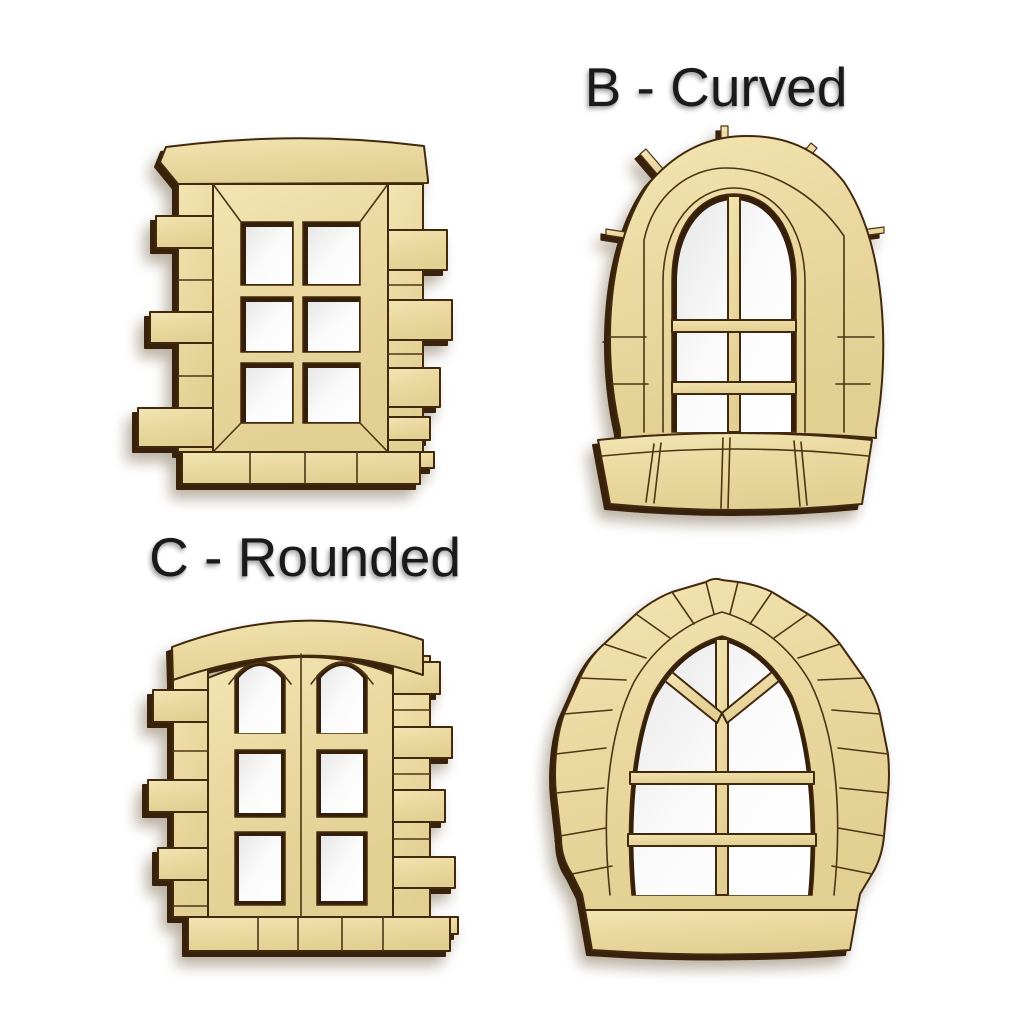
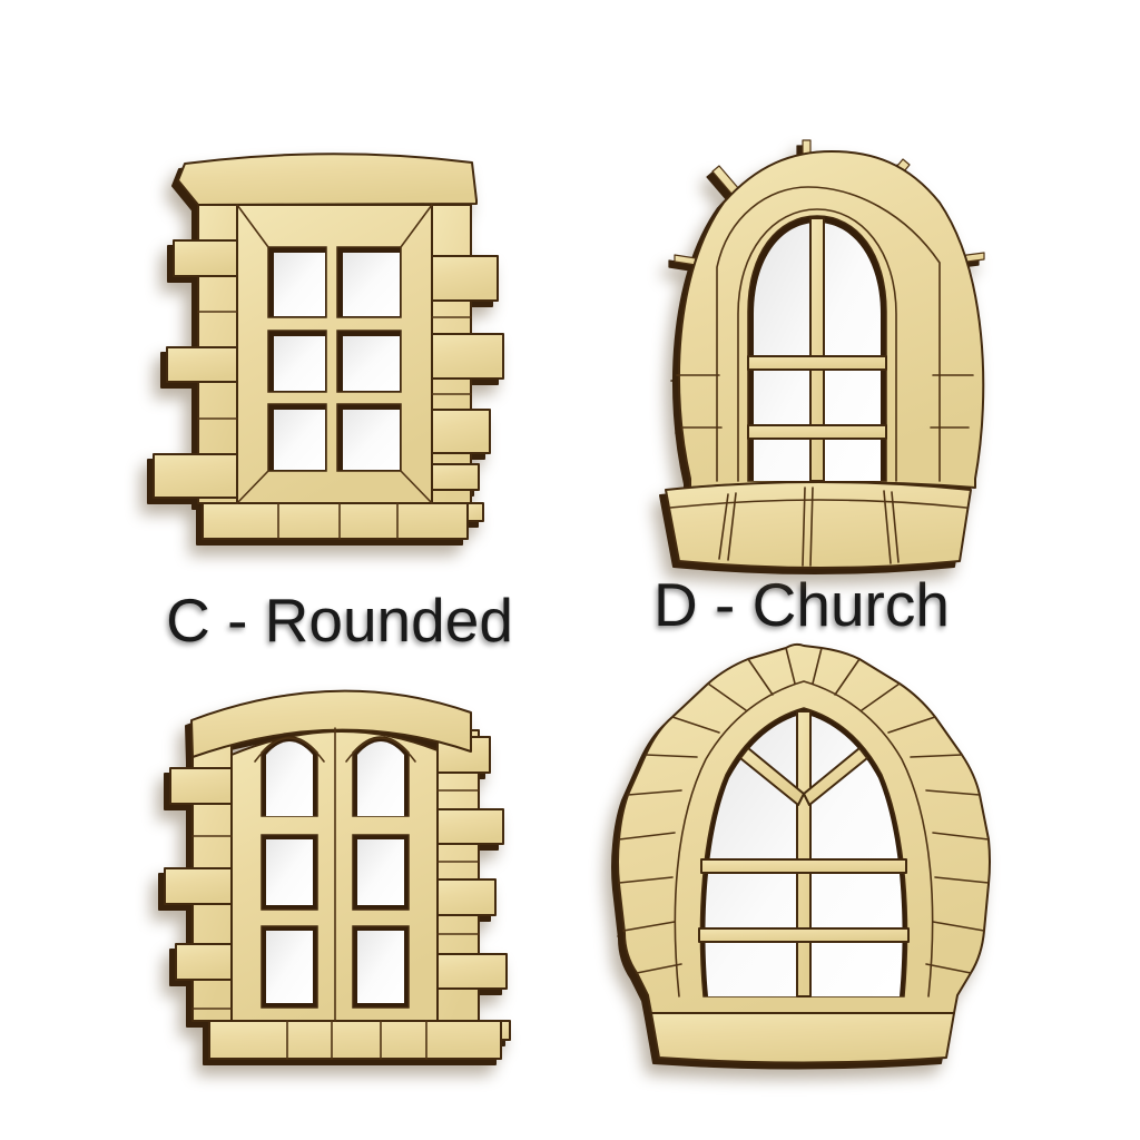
- B - Curved
  C - Rounded
+ D - Church
